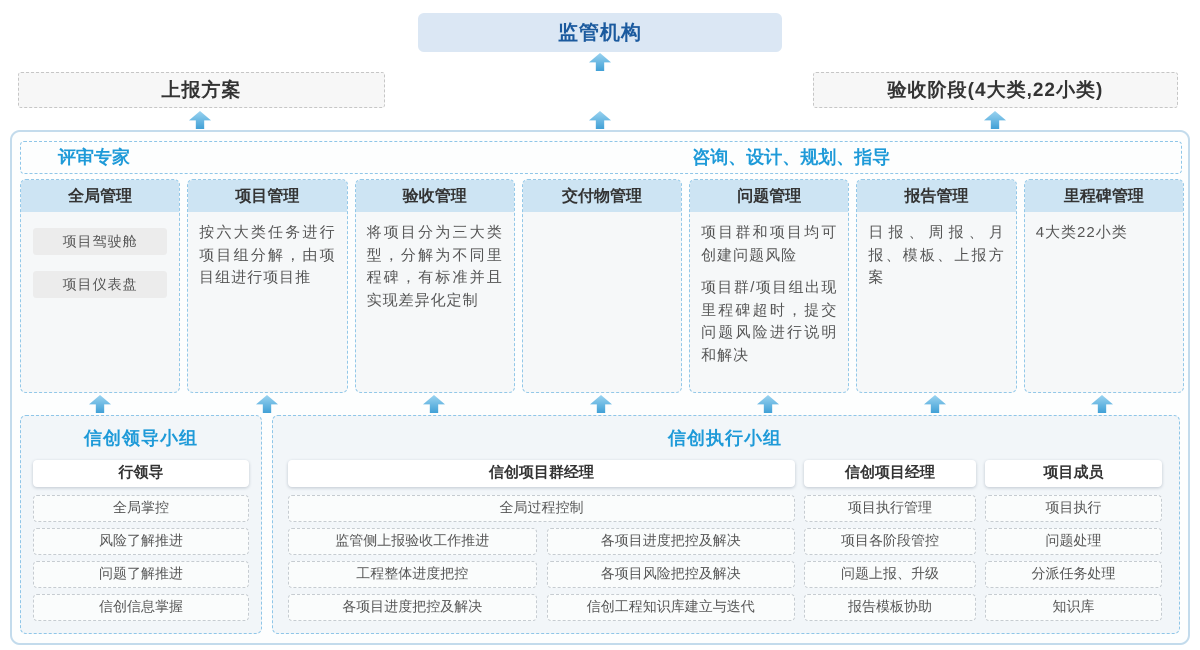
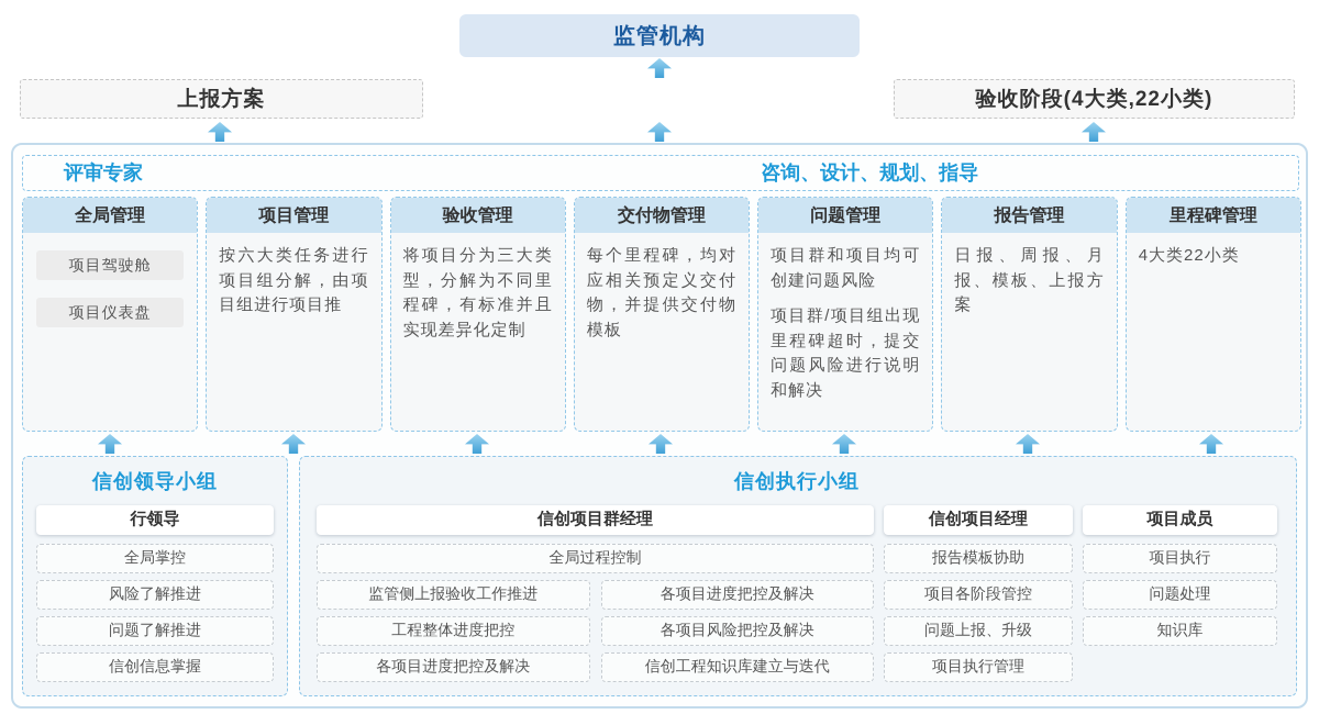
  监管机构
  上报方案
  验收阶段(4大类,22小类)
  评审专家
  咨询、设计、规划、指导
  全局管理
  项目驾驶舱
  项目仪表盘
  项目管理
  按六大类任务进行项目组分解，由项目组进行项目推
  验收管理
  将项目分为三大类型，分解为不同里程碑，有标准并且实现差异化定制
  交付物管理
+ 每个里程碑，均对应相关预定义交付物，并提供交付物模板
  问题管理
  项目群和项目均可创建问题风险
  项目群/项目组出现里程碑超时，提交问题风险进行说明和解决
  报告管理
  日报、周报、月报、模板、上报方案
  里程碑管理
  4大类22小类
  信创领导小组
  行领导
  全局掌控
  风险了解推进
  问题了解推进
  信创信息掌握
  信创执行小组
  信创项目群经理
  全局过程控制
  监管侧上报验收工作推进
  各项目进度把控及解决
  工程整体进度把控
  各项目风险把控及解决
  各项目进度把控及解决
  信创工程知识库建立与迭代
  信创项目经理
- 项目执行管理
+ 报告模板协助
  项目各阶段管控
  问题上报、升级
- 报告模板协助
+ 项目执行管理
  项目成员
  项目执行
  问题处理
- 分派任务处理
  知识库
